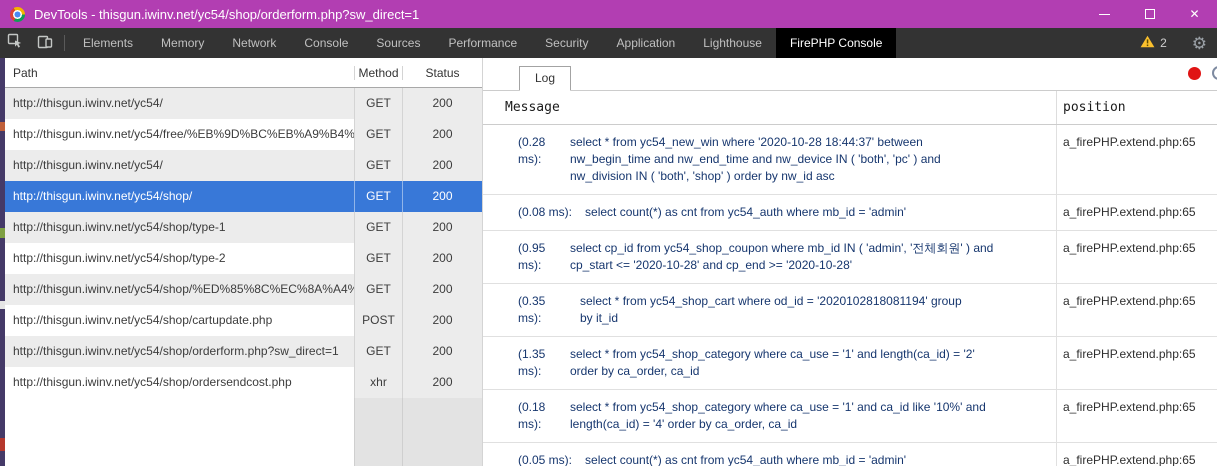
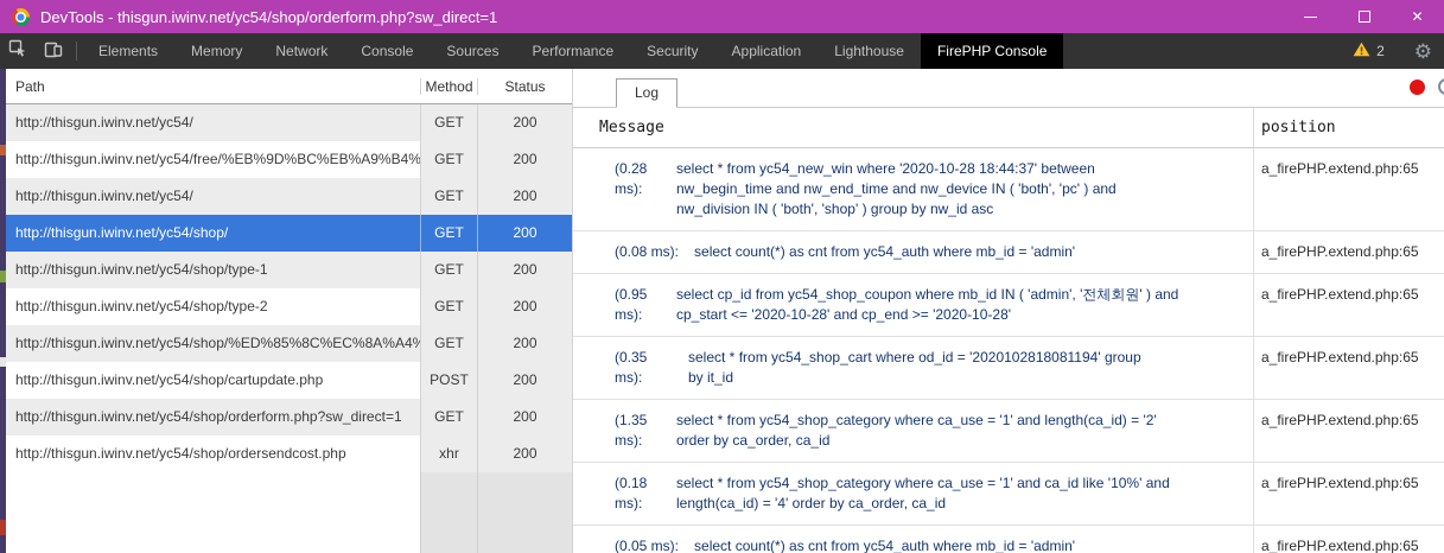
  DevTools - thisgun.iwinv.net/yc54/shop/orderform.php?sw_direct=1
  ✕
  Elements
  Memory
  Network
  Console
  Sources
  Performance
  Security
  Application
  Lighthouse
  FirePHP Console
  2
  ⚙
  Path
  Method
  Status
  http://thisgun.iwinv.net/yc54/
  GET
  200
  http://thisgun.iwinv.net/yc54/free/%EB%9D%BC%EB%A9%B4%
  GET
  200
  http://thisgun.iwinv.net/yc54/
  GET
  200
  http://thisgun.iwinv.net/yc54/shop/
  GET
  200
  http://thisgun.iwinv.net/yc54/shop/type-1
  GET
  200
  http://thisgun.iwinv.net/yc54/shop/type-2
  GET
  200
  http://thisgun.iwinv.net/yc54/shop/%ED%85%8C%EC%8A%A4%
  GET
  200
  http://thisgun.iwinv.net/yc54/shop/cartupdate.php
  POST
  200
  http://thisgun.iwinv.net/yc54/shop/orderform.php?sw_direct=1
  GET
  200
  http://thisgun.iwinv.net/yc54/shop/ordersendcost.php
  xhr
  200
  Log
  Message
  position
  (0.28
  ms):
  select * from yc54_new_win where '2020-10-28 18:44:37' between
  nw_begin_time and nw_end_time and nw_device IN ( 'both', 'pc' ) and
- nw_division IN ( 'both', 'shop' ) order by nw_id asc
+ nw_division IN ( 'both', 'shop' ) group by nw_id asc
  a_firePHP.extend.php:65
  (0.08 ms):
  select count(*) as cnt from yc54_auth where mb_id = 'admin'
  a_firePHP.extend.php:65
  (0.95
  ms):
  select cp_id from yc54_shop_coupon where mb_id IN ( 'admin', '전체회원' ) and
  cp_start <= '2020-10-28' and cp_end >= '2020-10-28'
  a_firePHP.extend.php:65
  (0.35
  ms):
  select * from yc54_shop_cart where od_id = '2020102818081194' group
  by it_id
  a_firePHP.extend.php:65
  (1.35
  ms):
  select * from yc54_shop_category where ca_use = '1' and length(ca_id) = '2'
  order by ca_order, ca_id
  a_firePHP.extend.php:65
  (0.18
  ms):
  select * from yc54_shop_category where ca_use = '1' and ca_id like '10%' and
  length(ca_id) = '4' order by ca_order, ca_id
  a_firePHP.extend.php:65
  (0.05 ms):
  select count(*) as cnt from yc54_auth where mb_id = 'admin'
  a_firePHP.extend.php:65
